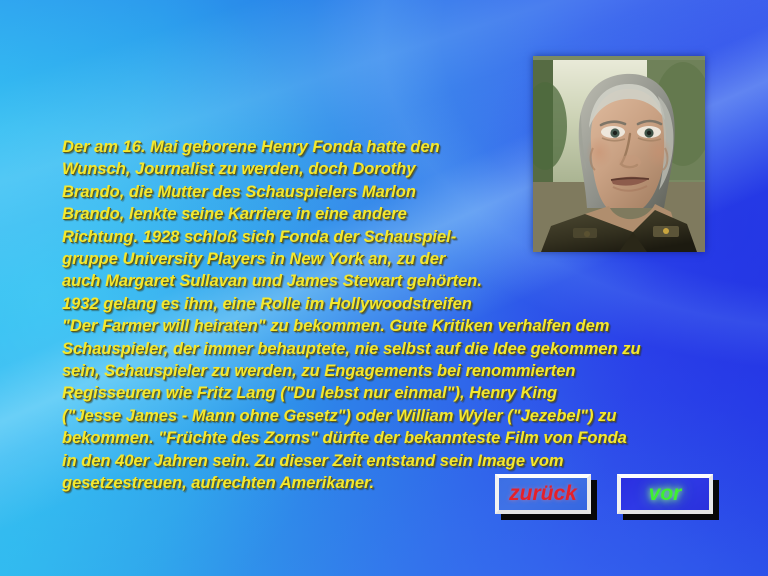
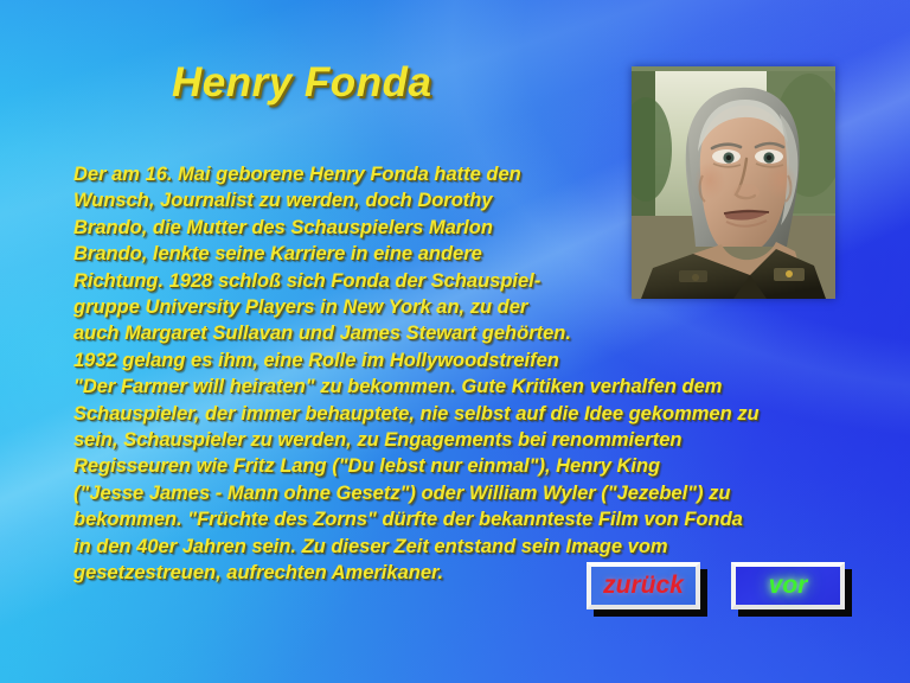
+ Henry Fonda
  Der am 16. Mai geborene Henry Fonda hatte den
  Wunsch, Journalist zu werden, doch Dorothy
  Brando, die Mutter des Schauspielers Marlon
  Brando, lenkte seine Karriere in eine andere
  Richtung. 1928 schloß sich Fonda der Schauspiel-
  gruppe University Players in New York an, zu der
  auch Margaret Sullavan und James Stewart gehörten.
  1932 gelang es ihm, eine Rolle im Hollywoodstreifen
  "Der Farmer will heiraten" zu bekommen. Gute Kritiken verhalfen dem
  Schauspieler, der immer behauptete, nie selbst auf die Idee gekommen zu
  sein, Schauspieler zu werden, zu Engagements bei renommierten
  Regisseuren wie Fritz Lang ("Du lebst nur einmal"), Henry King
  ("Jesse James - Mann ohne Gesetz") oder William Wyler ("Jezebel") zu
  bekommen. "Früchte des Zorns" dürfte der bekannteste Film von Fonda
  in den 40er Jahren sein. Zu dieser Zeit entstand sein Image vom
  gesetzestreuen, aufrechten Amerikaner.
  zurück
  vor
